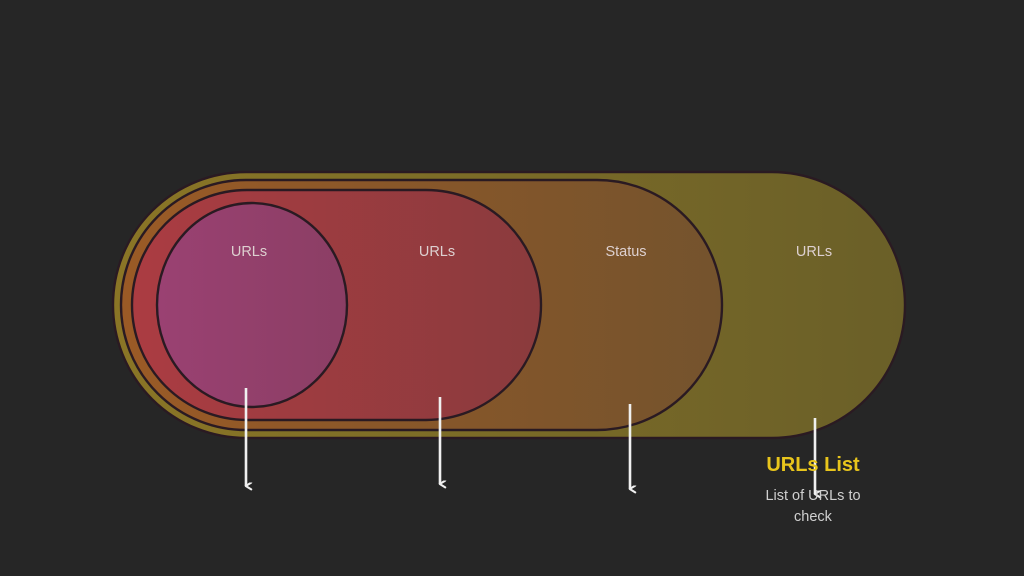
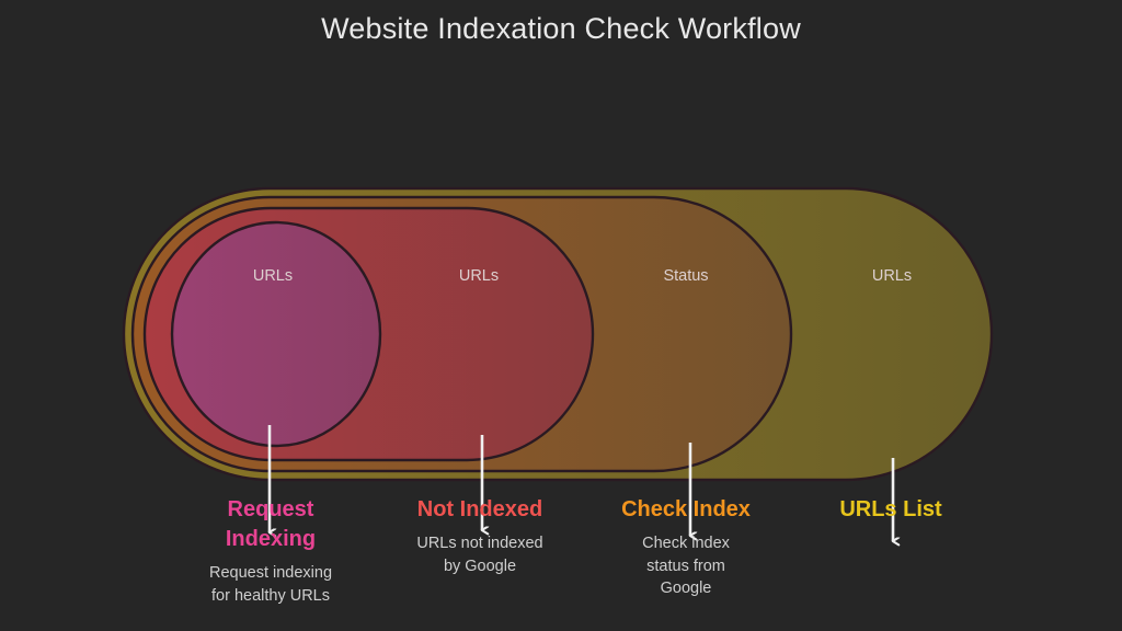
+ Website Indexation Check Workflow
  URLs
  Status
  URLs
  URLs
+ Request
+ Indexing
+ Request indexing
+ for healthy URLs
+ Not Indexed
+ URLs not indexed
+ by Google
+ Check Index
+ Check index
+ status from
+ Google
  URLs List
- List of URLs to
- check
